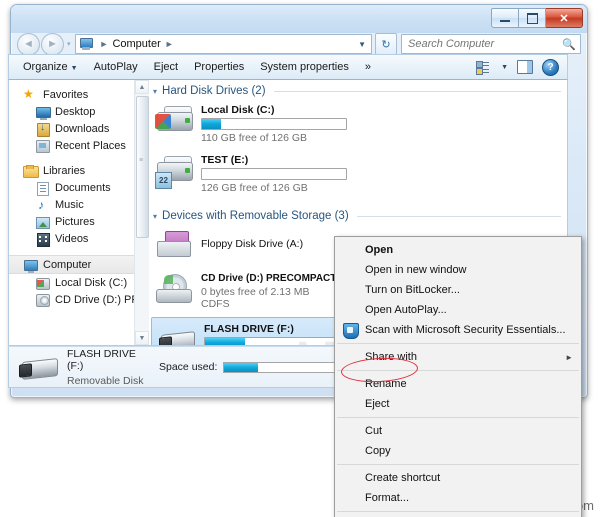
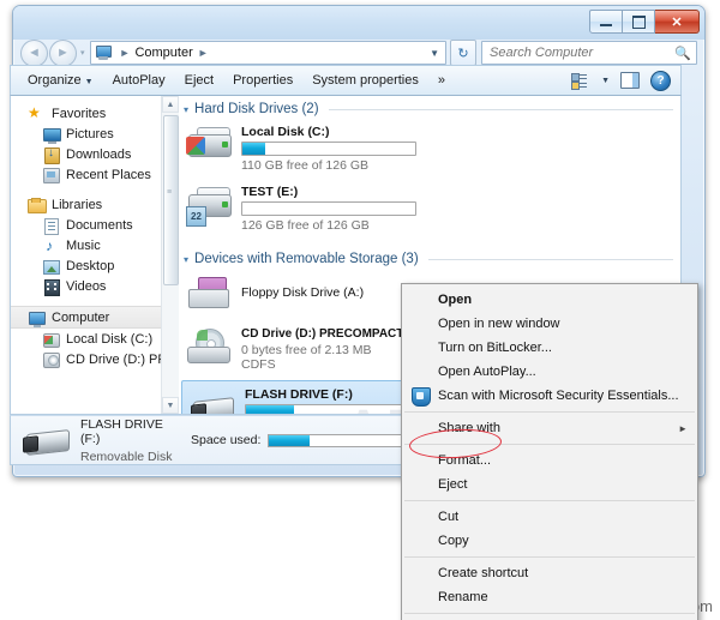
  ✕
  ◄
  ►
  ►
  Computer
  ►
  ▼
  ↻
  Search Computer
  🔍
  Organize
  AutoPlay
  Eject
  Properties
  System properties
  »
  ?
  ★
  Favorites
- Desktop
+ Pictures
  Downloads
  Recent Places
  Libraries
  Documents
  ♪
  Music
- Pictures
+ Desktop
  Videos
  Computer
  Local Disk (C:)
  CD Drive (D:) P
  ▾
  Hard Disk Drives (2)
  Local Disk (C:)
  110 GB free of 126 GB
  22
  TEST (E:)
  126 GB free of 126 GB
  ▾
  Devices with Removable Storage (3)
  Floppy Disk Drive (A:)
  CD Drive (D:) PRECOMPAC
  0 bytes free of 2.13 MB
  CDFS
  FLASH DRIVE (F:)
  FLASH DRIVE (F:)
  Removable Disk
  Space used:
  Open
  Open in new window
  Turn on BitLocker...
  Open AutoPlay...
  Scan with Microsoft Security Essentials...
  Share with
  ►
- Rename
+ Format...
  Eject
  Cut
  Copy
  Create shortcut
- Format...
+ Rename
